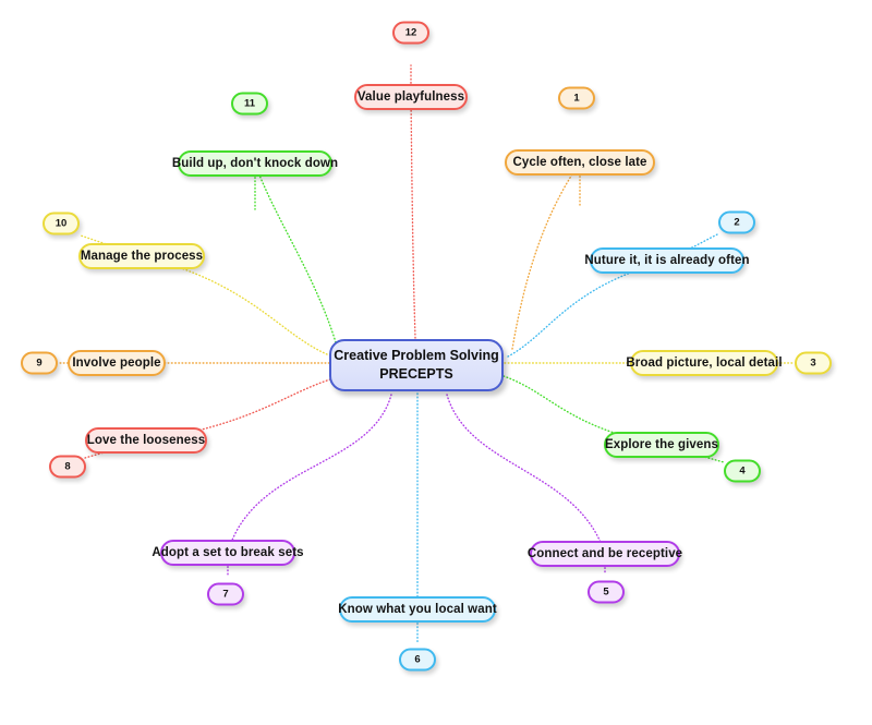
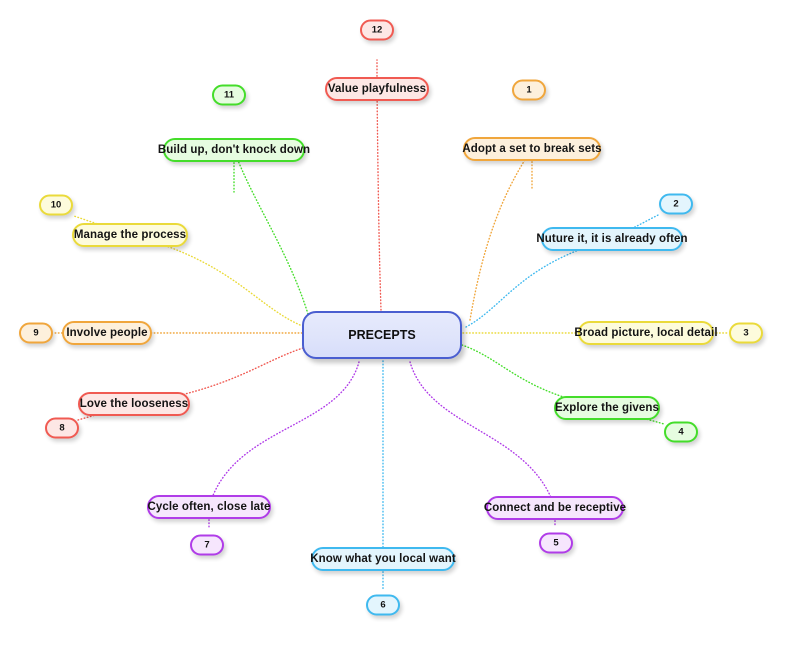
- Creative Problem Solving
  PRECEPTS
- Cycle often, close late
+ Adopt a set to break sets
  1
  Nuture it, it is already often
  2
  Broad picture, local detail
  3
  Explore the givens
  4
  Connect and be receptive
  5
  Know what you local want
  6
- Adopt a set to break sets
+ Cycle often, close late
  7
  Love the looseness
  8
  Involve people
  9
  Manage the process
  10
  Build up, don't knock down
  11
  Value playfulness
  12
